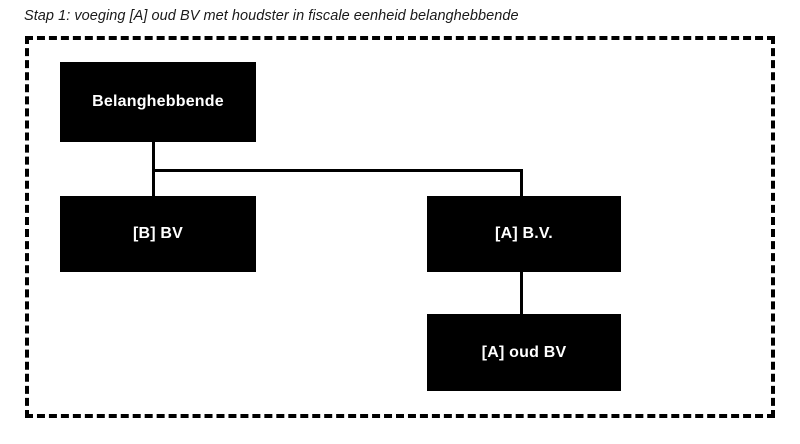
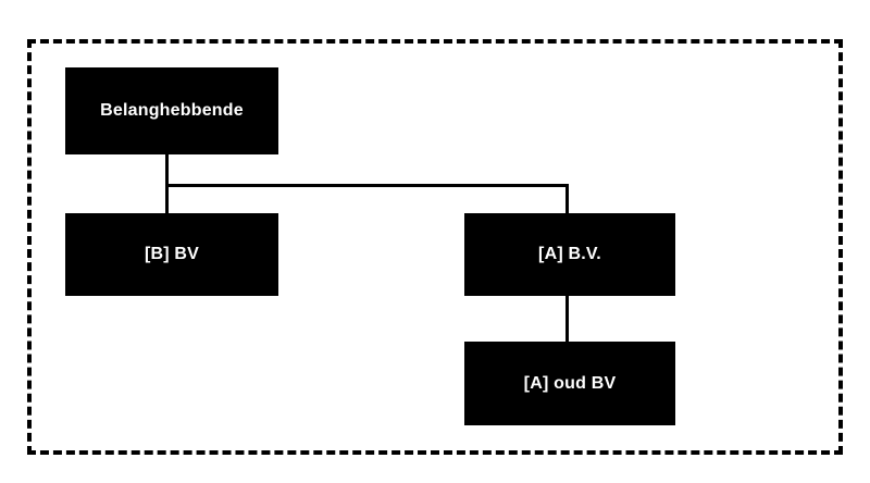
- Stap 1: voeging [A] oud BV met houdster in fiscale eenheid belanghebbende
  Belanghebbende
  [B] BV
  [A] B.V.
  [A] oud BV
